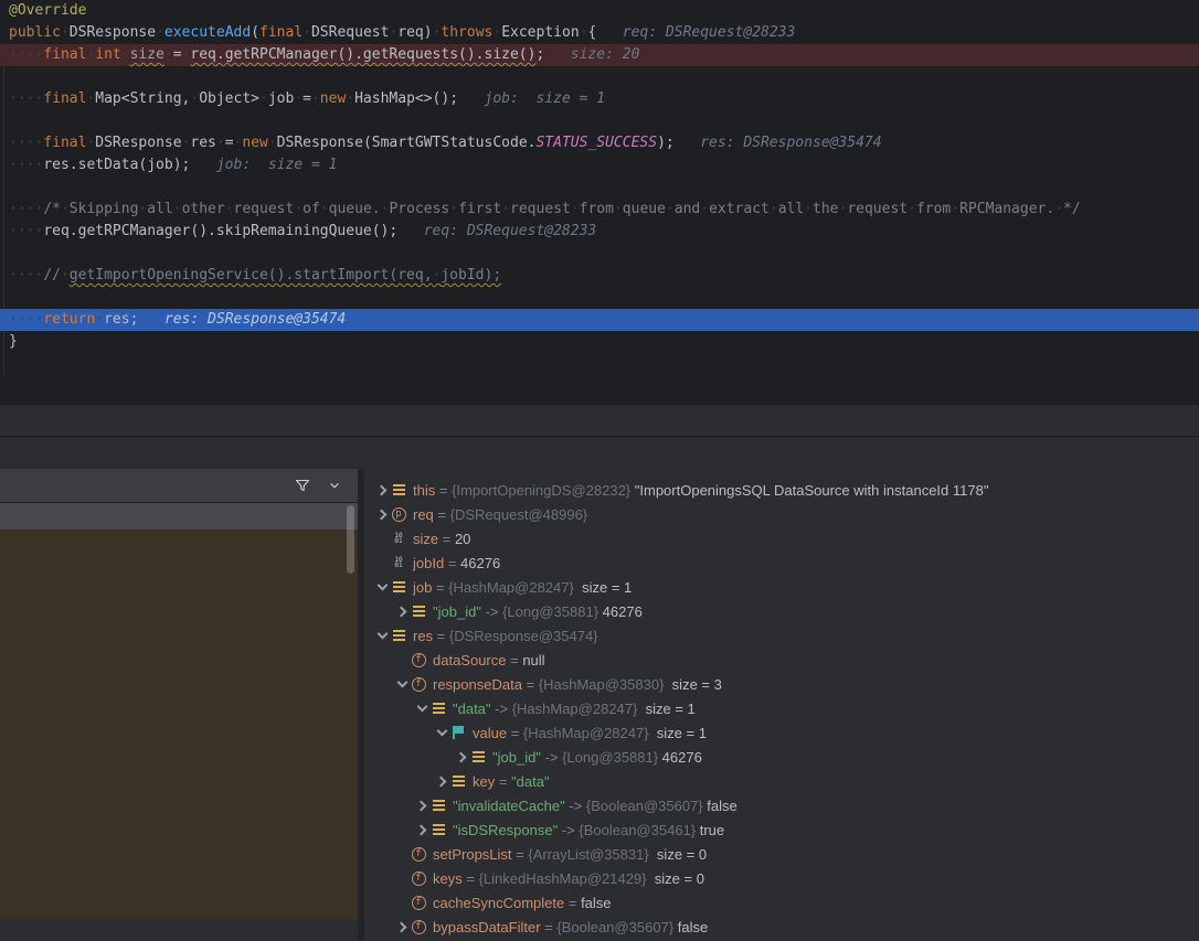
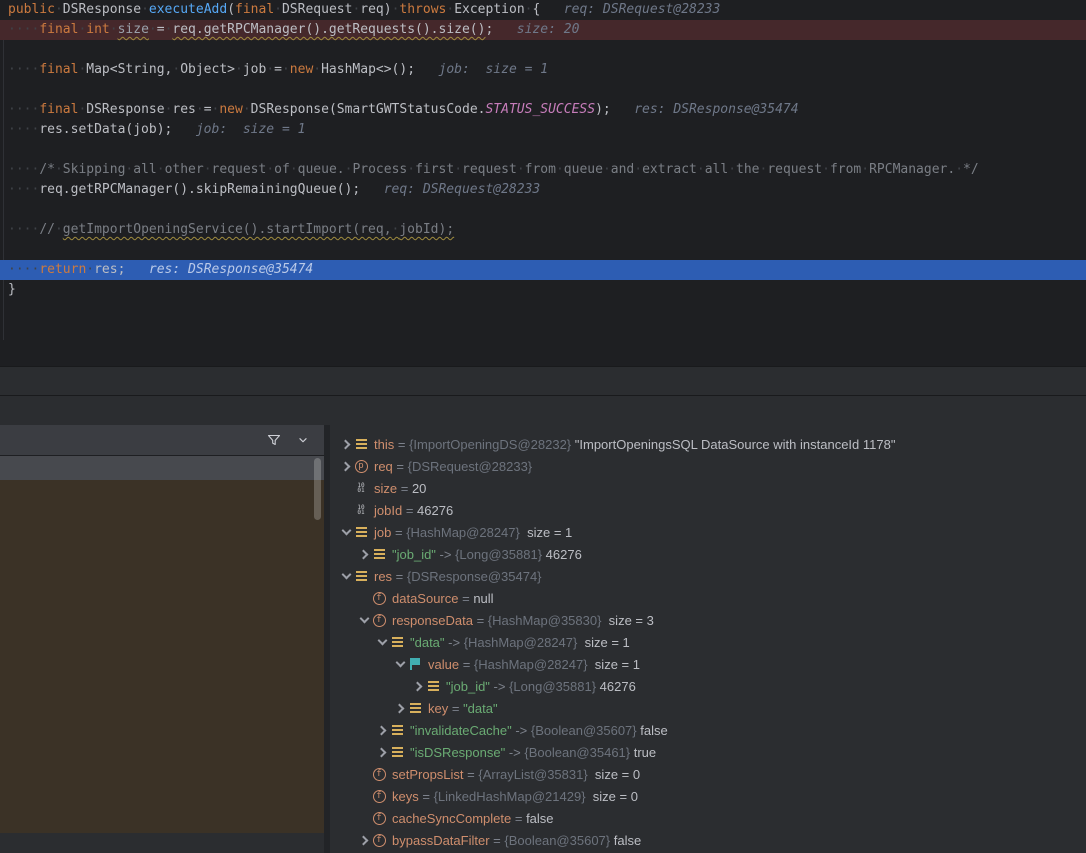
- @Override
  public·DSResponse·executeAdd(final·DSRequest·req)·throws·Exception·{ req: DSRequest@28233
  ····final·int·size·=·req.getRPCManager().getRequests().size(); size: 20
  ····final·Map<String,·Object>·job·=·new·HashMap<>(); job: size = 1
  ····final·DSResponse·res·=·new·DSResponse(SmartGWTStatusCode.STATUS_SUCCESS); res: DSResponse@35474
  ····res.setData(job); job: size = 1
  ····/*·Skipping·all·other·request·of·queue.·Process·first·request·from·queue·and·extract·all·the·request·from·RPCManager.·*/
  ····req.getRPCManager().skipRemainingQueue(); req: DSRequest@28233
  ····//·getImportOpeningService().startImport(req,·jobId);
  ····return·res; res: DSResponse@35474
  }
  this
  =
  {ImportOpeningDS@28232}
  "ImportOpeningsSQL DataSource with instanceId 1178"
  p
  req
  =
- {DSRequest@48996}
+ {DSRequest@28233}
  size
  =
  20
  jobId
  =
  46276
  job
  =
  {HashMap@28247}
  size = 1
  "job_id"
  ->
  {Long@35881}
  46276
  res
  =
  {DSResponse@35474}
  f
  dataSource
  =
  null
  f
  responseData
  =
  {HashMap@35830}
  size = 3
  "data"
  ->
  {HashMap@28247}
  size = 1
  value
  =
  {HashMap@28247}
  size = 1
  "job_id"
  ->
  {Long@35881}
  46276
  key
  =
  "data"
  "invalidateCache"
  ->
  {Boolean@35607}
  false
  "isDSResponse"
  ->
  {Boolean@35461}
  true
  f
  setPropsList
  =
  {ArrayList@35831}
  size = 0
  f
  keys
  =
  {LinkedHashMap@21429}
  size = 0
  f
  cacheSyncComplete
  =
  false
  f
  bypassDataFilter
  =
  {Boolean@35607}
  false
